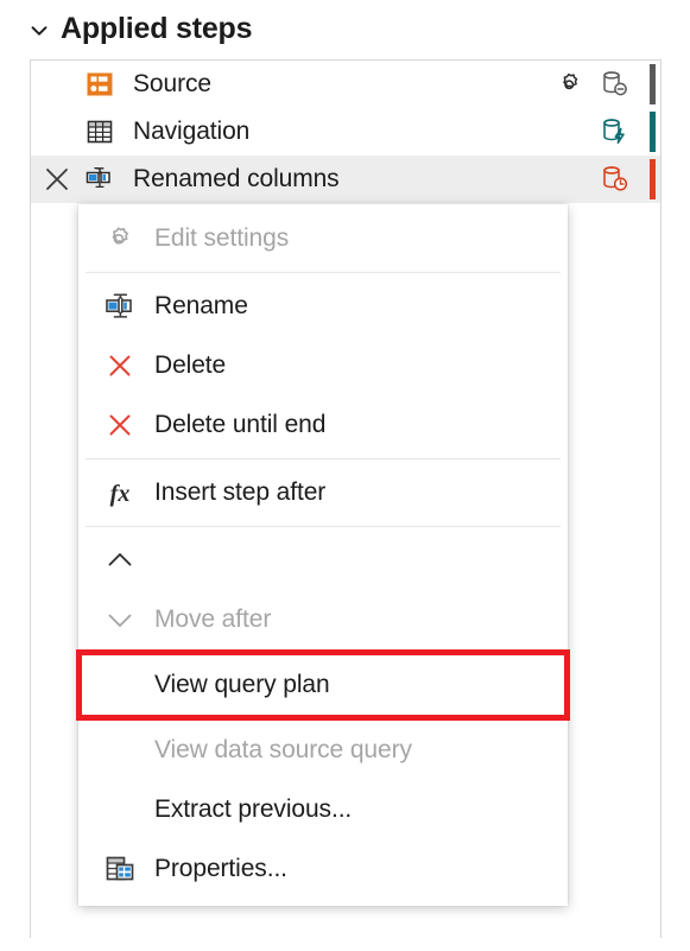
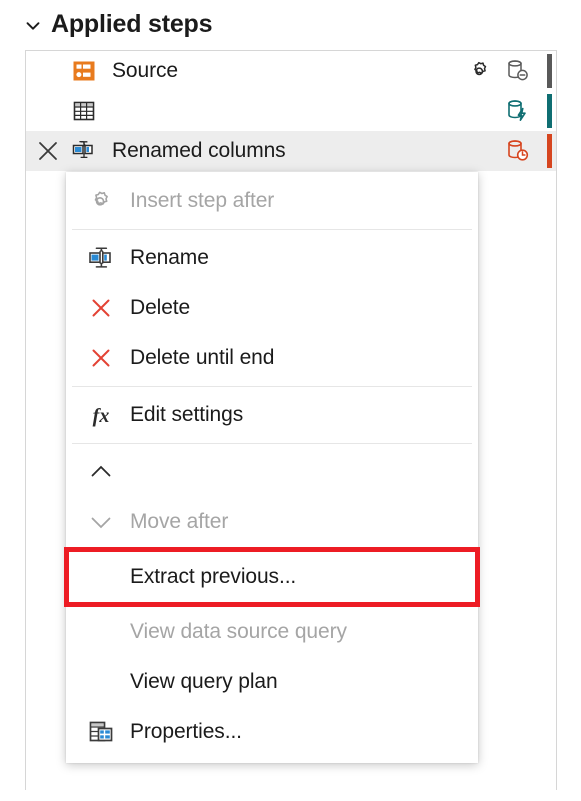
  Applied steps
  Source
- Navigation
  Renamed columns
- Edit settings
+ Insert step after
  Rename
  Delete
  Delete until end
  fx
- Insert step after
+ Edit settings
  Move after
- View query plan
+ Extract previous...
  View data source query
- Extract previous...
+ View query plan
  Properties...
